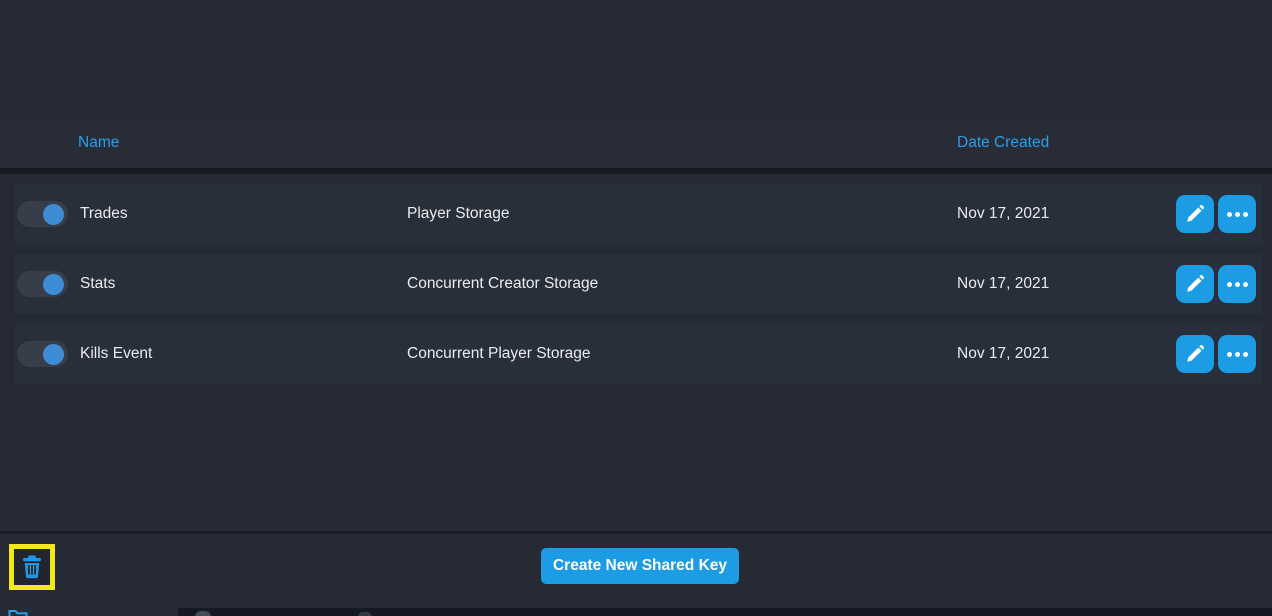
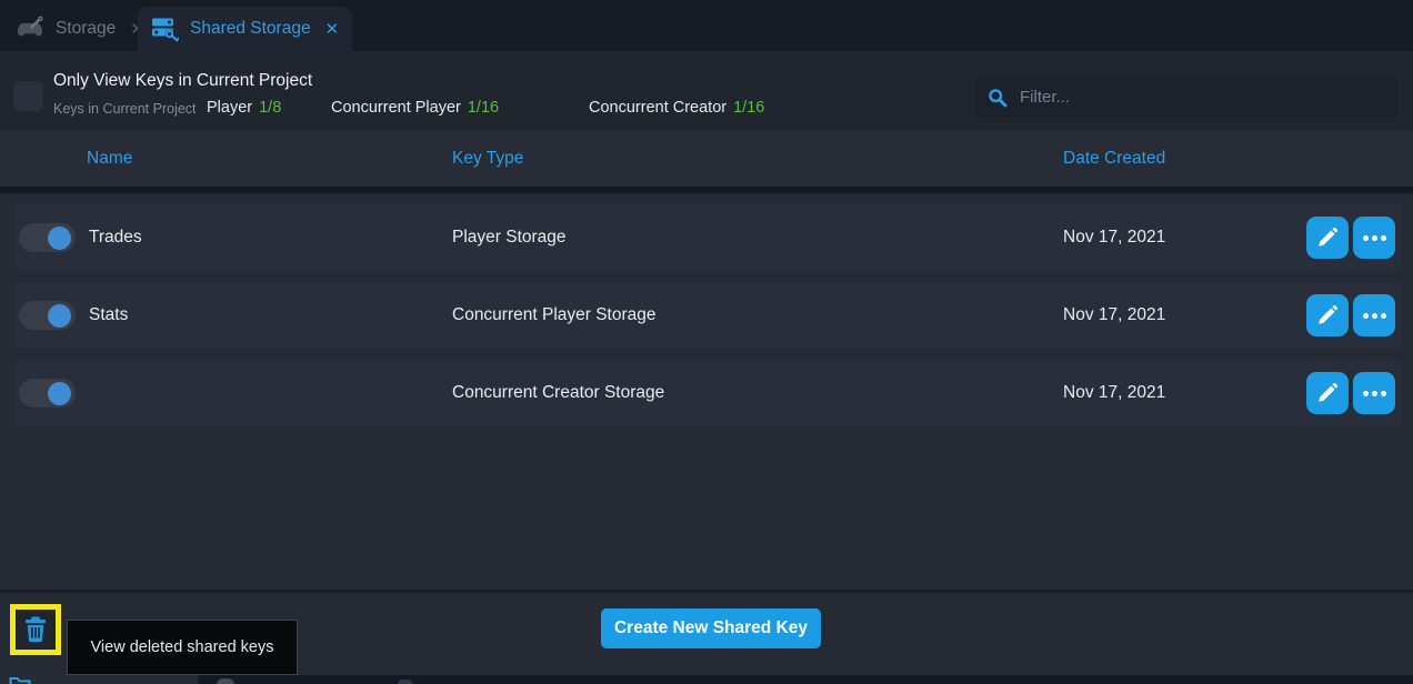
+ Storage
+ Shared Storage
+ ✕
+ Only View Keys in Current Project
+ Keys in Current Project
+ Player 1/8
+ Concurrent Player 1/16
+ Concurrent Creator 1/16
+ Filter...
  Name
+ Key Type
  Date Created
  Trades
  Player Storage
  Nov 17, 2021
  Stats
- Concurrent Creator Storage
+ Concurrent Player Storage
  Nov 17, 2021
- Kills Event
- Concurrent Player Storage
+ Concurrent Creator Storage
  Nov 17, 2021
+ View deleted shared keys
  Create New Shared Key
